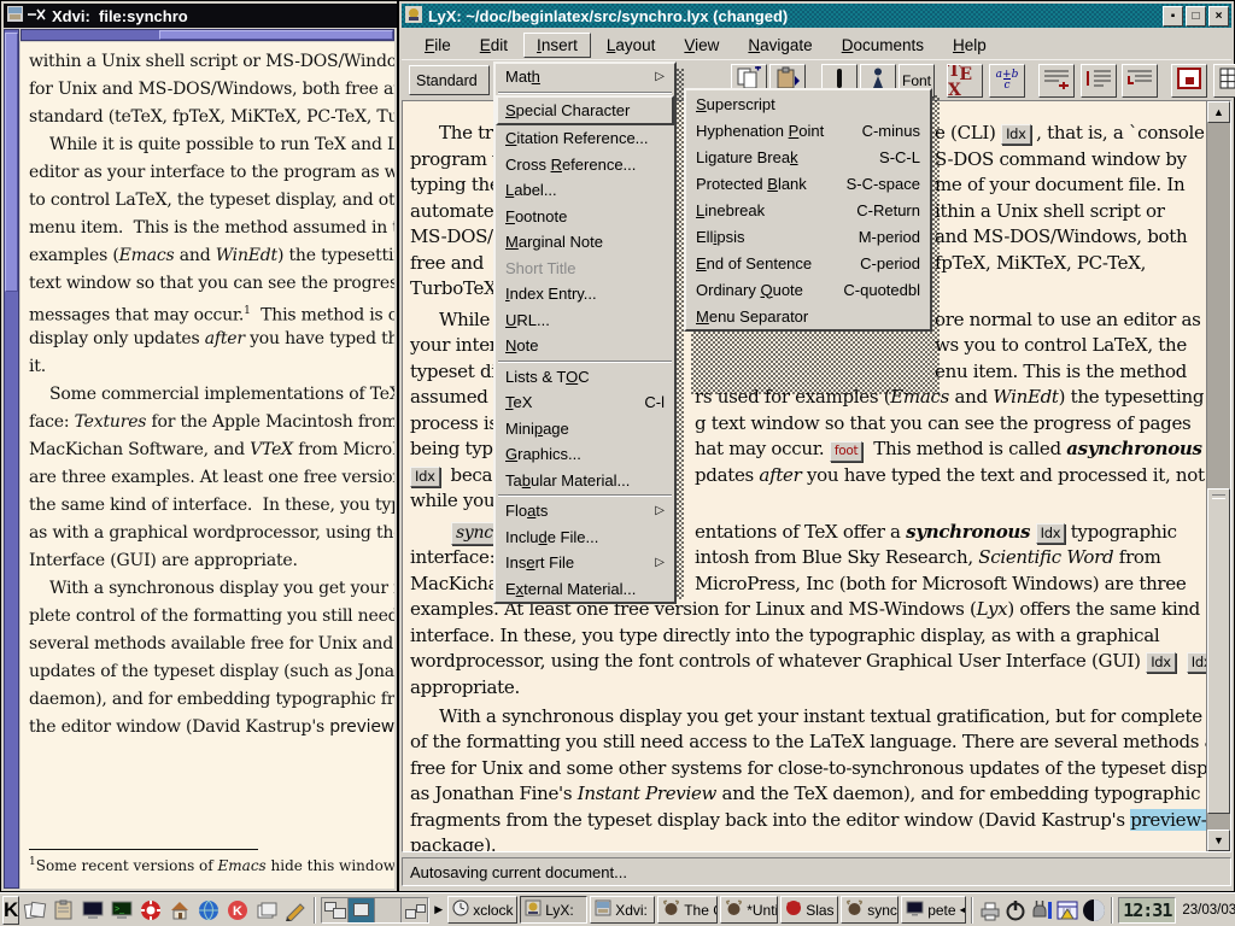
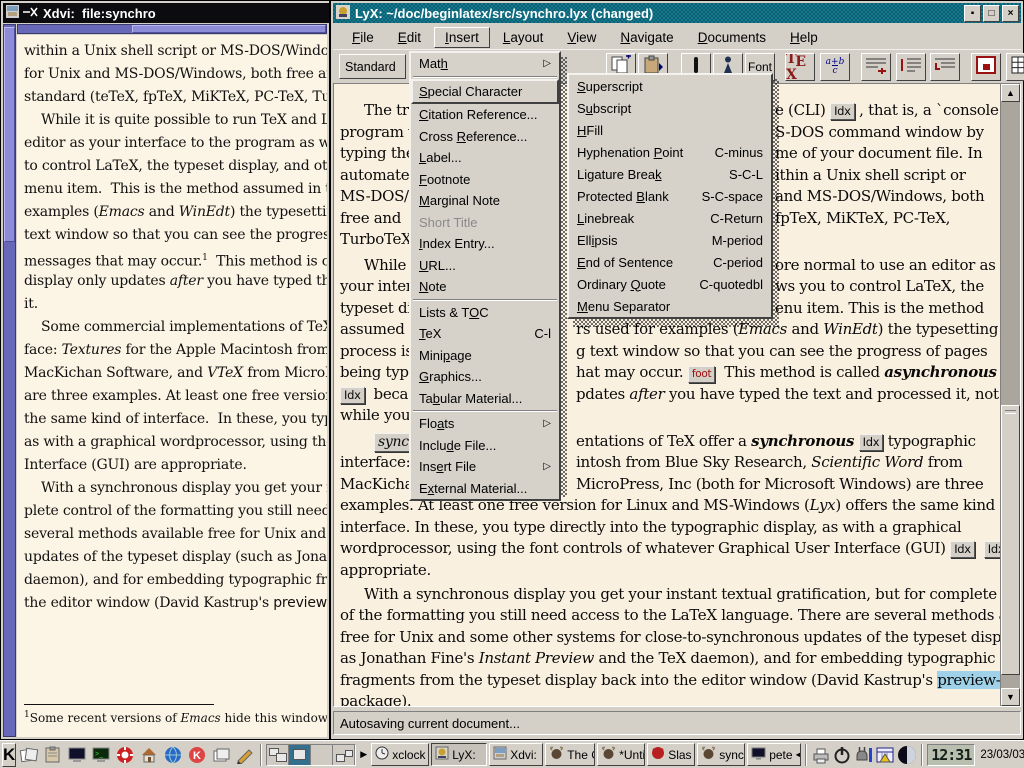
  Xdvi: file:synchro
  within a Unix shell script or MS-DOS/Windo
  for Unix and MS-DOS/Windows, both free a
  standard (teTeX, fpTeX, MiKTeX, PC-TeX, Tu
  While it is quite possible to run TeX and L
  editor as your interface to the program as w
  to control LaTeX, the typeset display, and ot
  menu item. This is the method assumed in
  examples (Emacs and WinEdt) the typesetti
  text window so that you can see the progres
  messages that may occur.1 This method is c
  display only updates after you have typed th
  it.
  Some commercial implementations of Te
  face: Textures for the Apple Macintosh from
  MacKichan Software, and VTeX from Micro
  are three examples. At least one free versio
  the same kind of interface. In these, you ty
  as with a graphical wordprocessor, using th
  Interface (GUI) are appropriate.
  With a synchronous display you get your
  plete control of the formatting you still need
  several methods available free for Unix and
  updates of the typeset display (such as Jona
  daemon), and for embedding typographic fr
  the editor window (David Kastrup's preview
  1Some recent versions of Emacs hide this window
  LyX: ~/doc/beginlatex/src/synchro.lyx (changed)
  ▪
  □
  ×
  File
  Edit
  Insert
  Layout
  View
  Navigate
  Documents
  Help
  Standard
  Font
  TEX
  a+b
  c
  The tr
  e (CLI) Idx , that is, a `console
  program
  S-DOS command window by
  typing th
  me of your document file. In
  automate
  ithin a Unix shell script or
  MS-DOS/
  and MS-DOS/Windows, both
  free and
  fpTeX, MiKTeX, PC-TeX,
  TurboTeX
  While
  ore normal to use an editor as
  your inte
  ws you to control LaTeX, the
  typeset d
  enu item. This is the method
  assumed
  rs used for examples (Emacs and WinEdt) the typesetting
  process i
  g text window so that you can see the progress of pages
  being typ
  hat may occur. foot This method is called asynchronous
  Idx beca
  pdates after you have typed the text and processed it, not
  while you
  sync
  entations of TeX offer a synchronous Idx typographic
  interface:
  intosh from Blue Sky Research, Scientific Word from
  MacKich
  MicroPress, Inc (both for Microsoft Windows) are three
  examples. At least one free version for Linux and MS-Windows (Lyx) offers the same kind
  interface. In these, you type directly into the typographic display, as with a graphical
  wordprocessor, using the font controls of whatever Graphical User Interface (GUI) Idx Id
  appropriate.
  With a synchronous display you get your instant textual gratification, but for complete
  of the formatting you still need access to the LaTeX language. There are several methods
  free for Unix and some other systems for close-to-synchronous updates of the typeset disp
  as Jonathan Fine's Instant Preview and the TeX daemon), and for embedding typographic
  fragments from the typeset display back into the editor window (David Kastrup's preview-
  package).
  ▲
  ▼
  Autosaving current document...
  Math
  ▷
  Special Character
  Citation Reference...
  Cross Reference...
  Label...
  Footnote
  Marginal Note
  Short Title
  Index Entry...
  URL...
  Note
  Lists & TOC
  TeX
  C-l
  Minipage
  Graphics...
  Tabular Material...
  Floats
  ▷
  Include File...
  Insert File
  ▷
  External Material...
  Superscript
+ Subscript
+ HFill
  Hyphenation Point
  C-minus
  Ligature Break
  S-C-L
  Protected Blank
  S-C-space
  Linebreak
  C-Return
  Ellipsis
  M-period
  End of Sentence
  C-period
  Ordinary Quote
  C-quotedbl
  Menu Separator
  K
  K
  ▶
  xclock
  LyX:
  Xdvi:
  The
  *Unti
  Slas
  sync
  pete
  ◀
  12:31
  23/03/03
